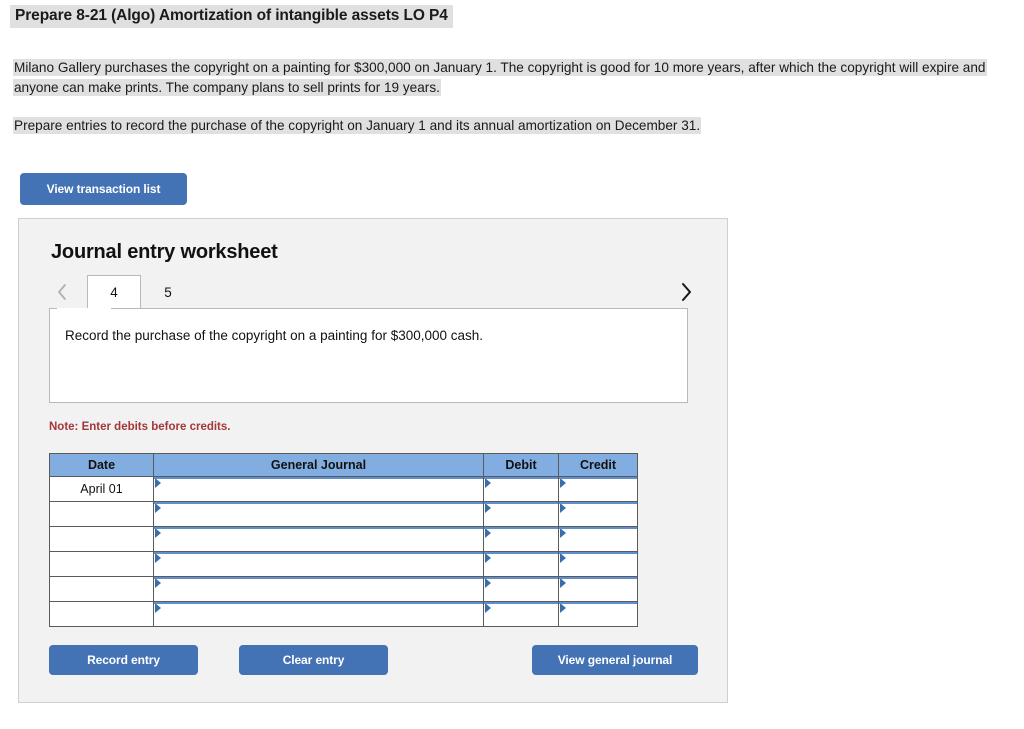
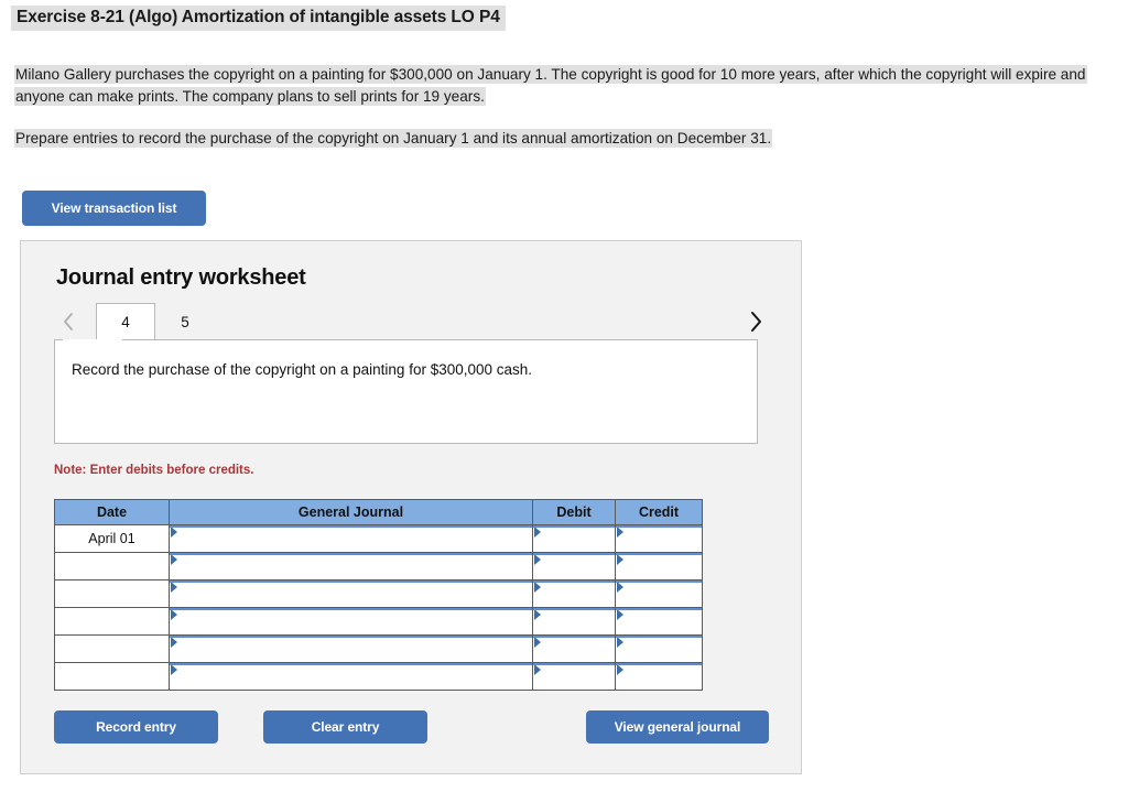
- Prepare 8-21 (Algo) Amortization of intangible assets LO P4
+ Exercise 8-21 (Algo) Amortization of intangible assets LO P4
  Milano Gallery purchases the copyright on a painting for $300,000 on January 1. The copyright is good for 10 more years, after which the copyright will expire and anyone can make prints. The company plans to sell prints for 19 years.
  Prepare entries to record the purchase of the copyright on January 1 and its annual amortization on December 31.
  View transaction list
  Journal entry worksheet
  4
  5
  Record the purchase of the copyright on a painting for $300,000 cash.
  Note: Enter debits before credits.
  Date	General Journal	Debit	Credit
  April 01
  Record entry
  Clear entry
  View general journal
